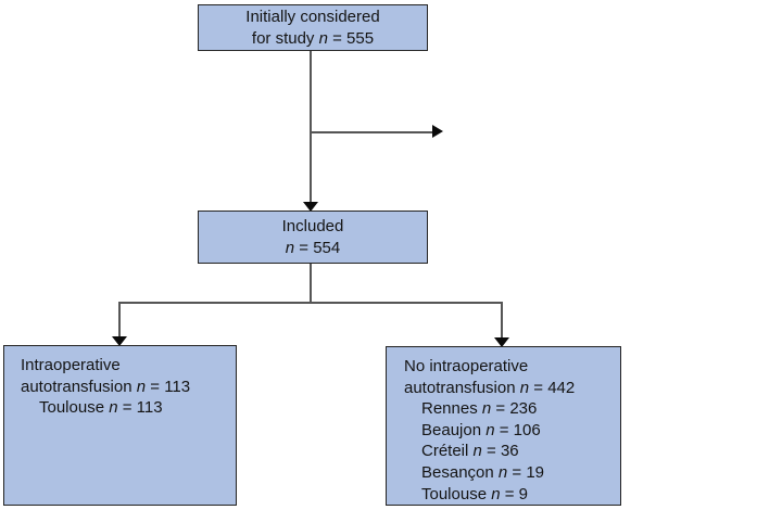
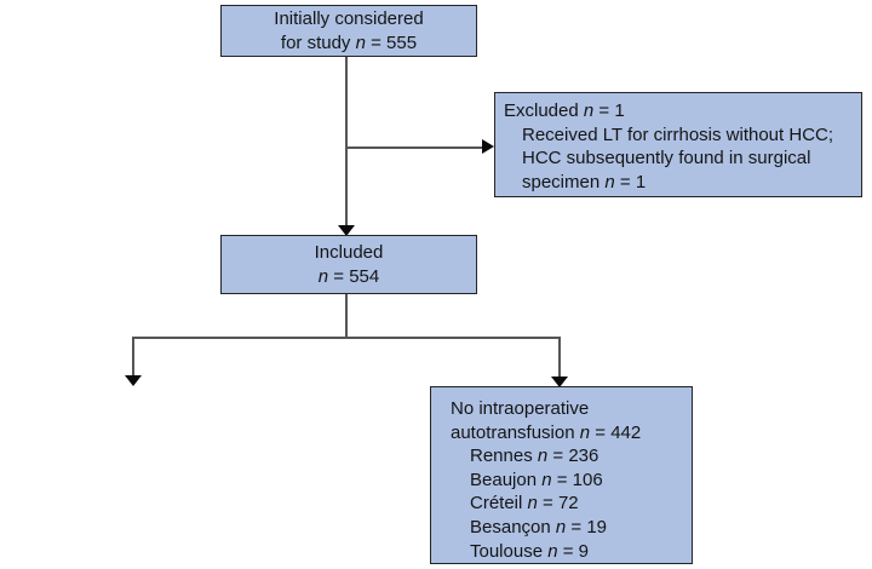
  Initially considered
  for study n = 555
+ Excluded n = 1
+ Received LT for cirrhosis without HCC;
+ HCC subsequently found in surgical
+ specimen n = 1
  Included
  n = 554
- Intraoperative
- autotransfusion n = 113
- Toulouse n = 113
  No intraoperative
  autotransfusion n = 442
  Rennes n = 236
  Beaujon n = 106
- Créteil n = 36
+ Créteil n = 72
  Besançon n = 19
  Toulouse n = 9
